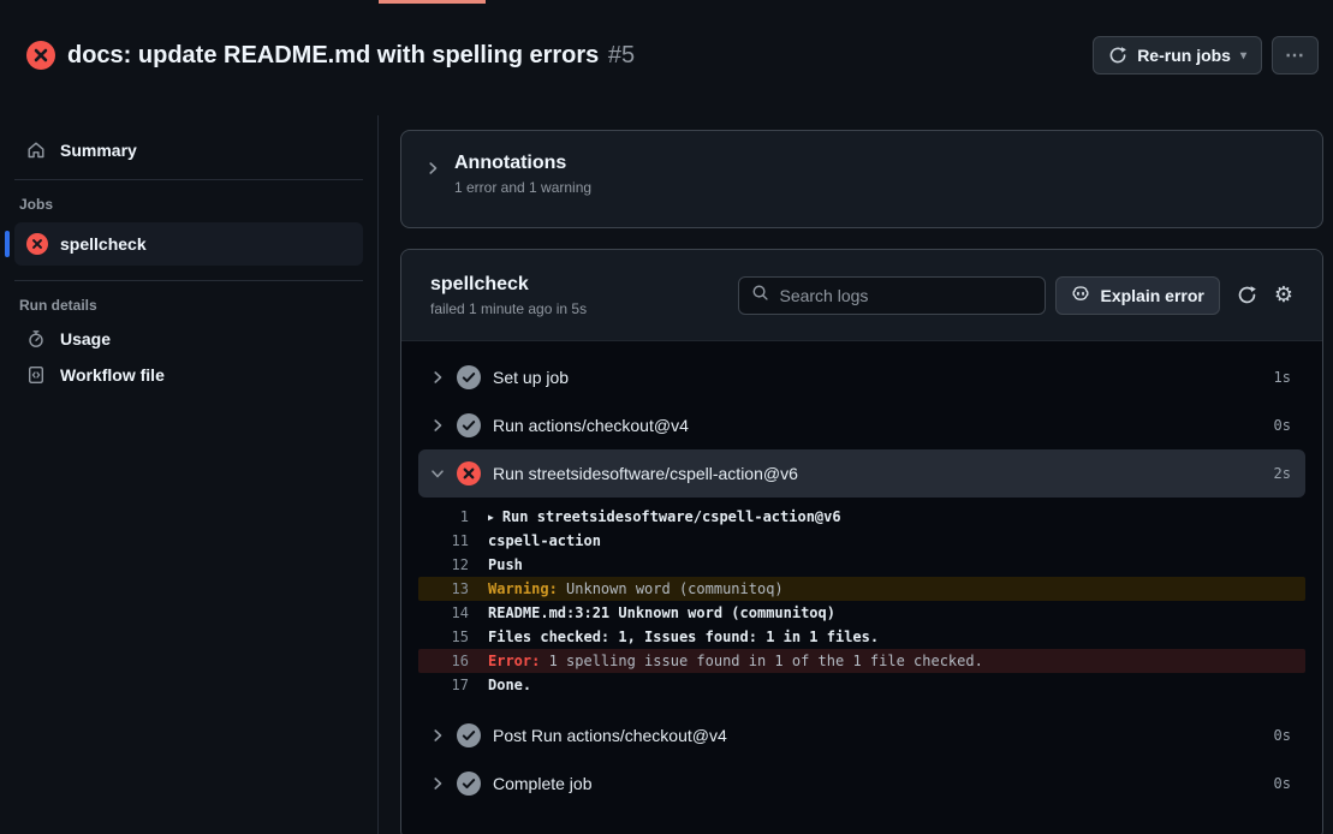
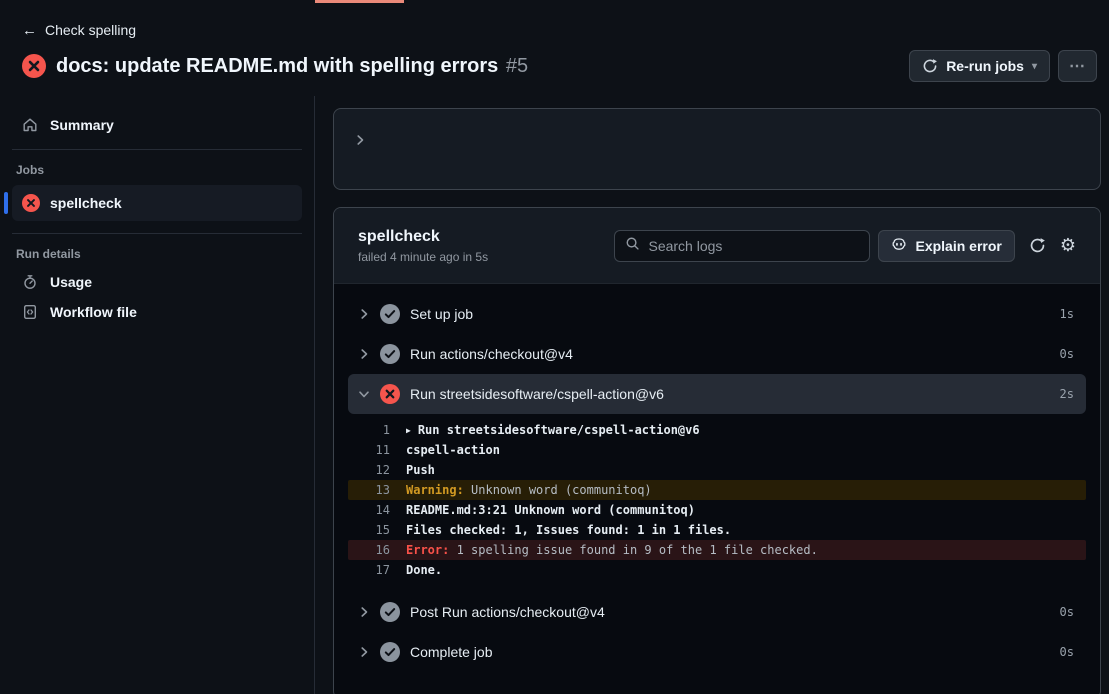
+ ←
+ Check spelling
  docs: update README.md with spelling errors #5
  Re-run jobs
  ▾
  ⋯
  Summary
  Jobs
  spellcheck
  Run details
  Usage
  Workflow file
- Annotations
- 1 error and 1 warning
  spellcheck
- failed 1 minute ago in 5s
+ failed 4 minute ago in 5s
  Search logs
  Explain error
  ⚙
  Set up job
  1s
  Run actions/checkout@v4
  0s
  Run streetsidesoftware/cspell-action@v6
  2s
  1
  ▶
  Run streetsidesoftware/cspell-action@v6
  11
  cspell-action
  12
  Push
  13
  Warning:
  Unknown word (communitoq)
  14
  README.md:3:21 Unknown word (communitoq)
  15
  Files checked: 1, Issues found: 1 in 1 files.
  16
  Error:
- 1 spelling issue found in 1 of the 1 file checked.
+ 1 spelling issue found in 9 of the 1 file checked.
  17
  Done.
  Post Run actions/checkout@v4
  0s
  Complete job
  0s
